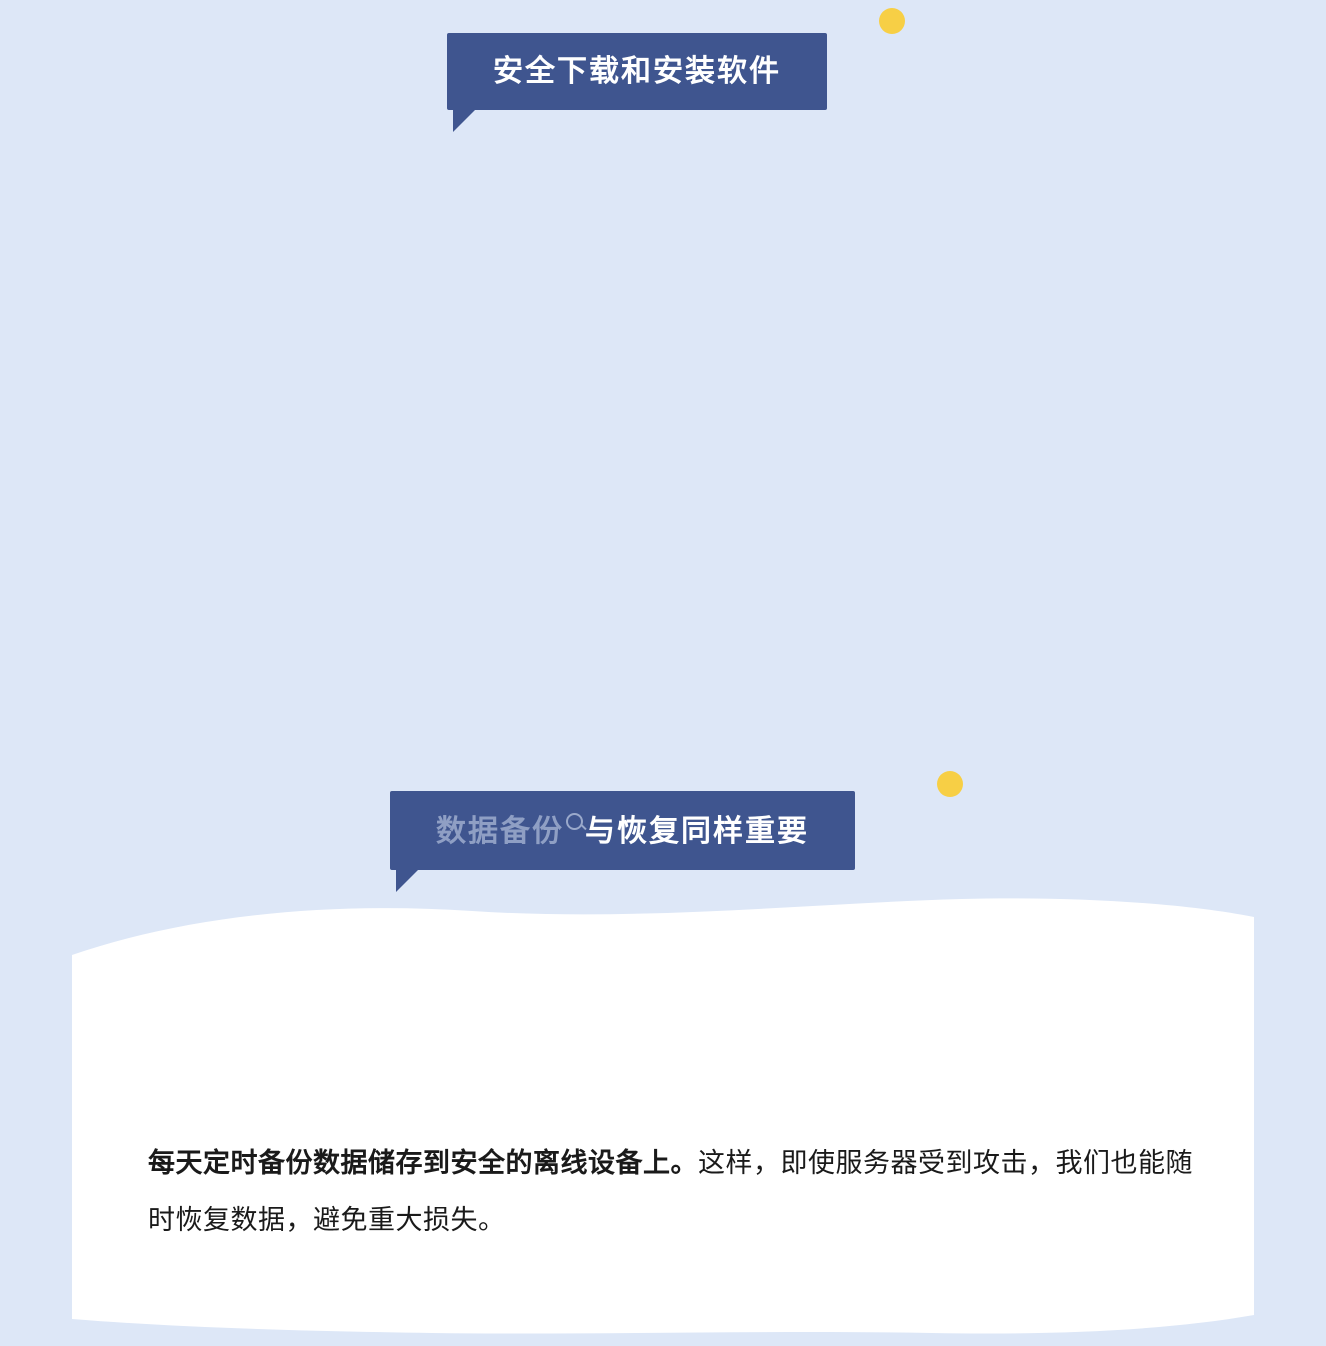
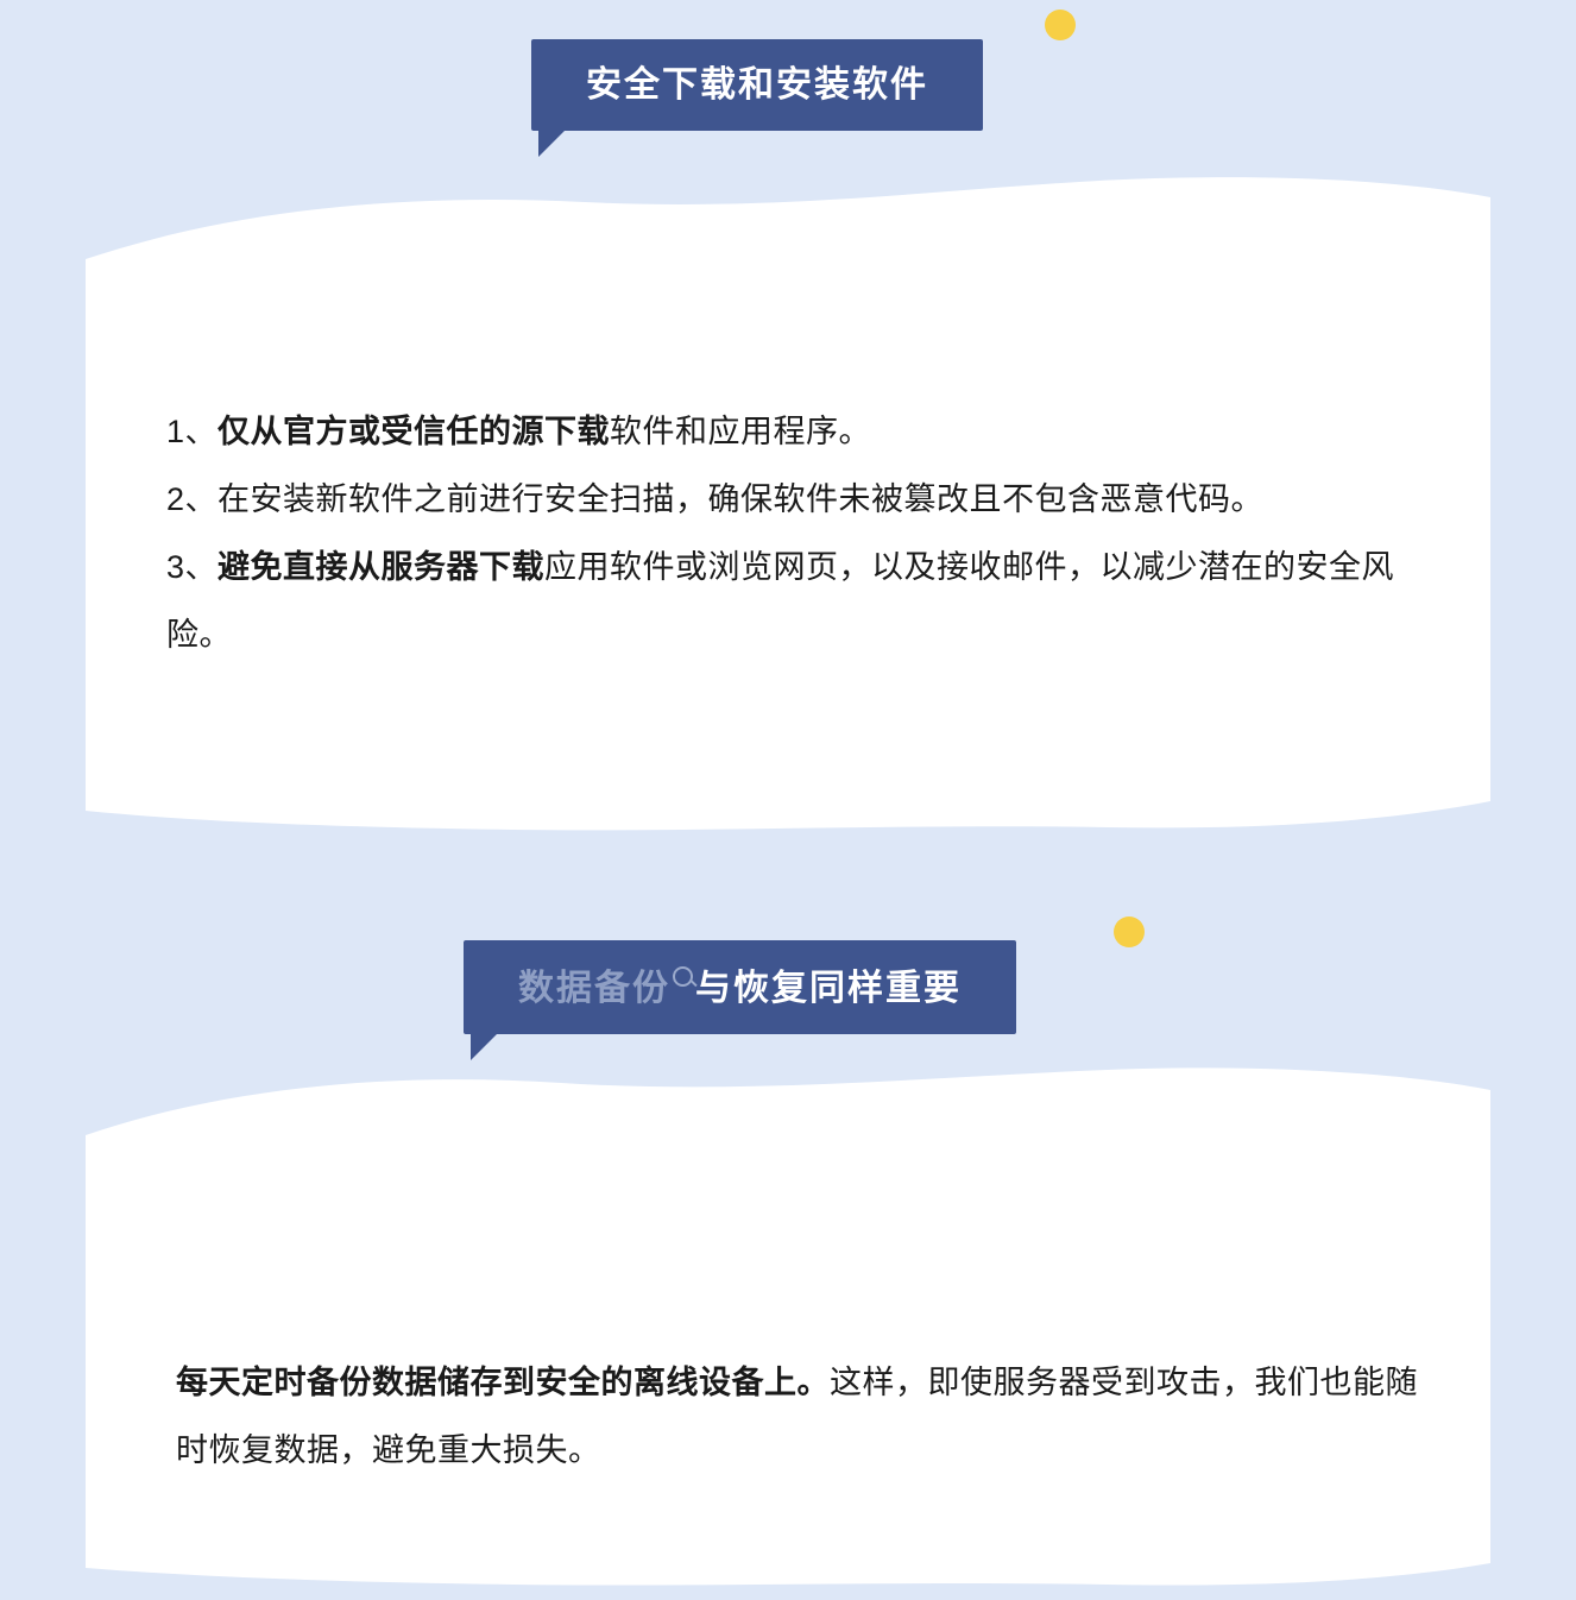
  安全下载和安装软件
+ 1、仅从官方或受信任的源下载软件和应用程序。
+ 2、在安装新软件之前进行安全扫描，确保软件未被篡改且不包含恶意代码。
+ 3、避免直接从服务器下载应用软件或浏览网页，以及接收邮件，以减少潜在的安全风险。
  数据备份 与恢复同样重要
  每天定时备份数据储存到安全的离线设备上。这样，即使服务器受到攻击，我们也能随时恢复数据，避免重大损失。
